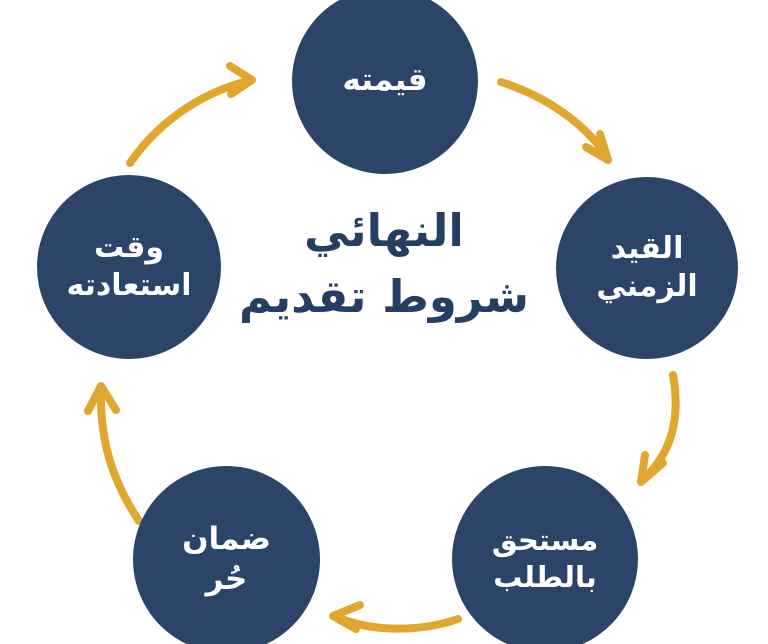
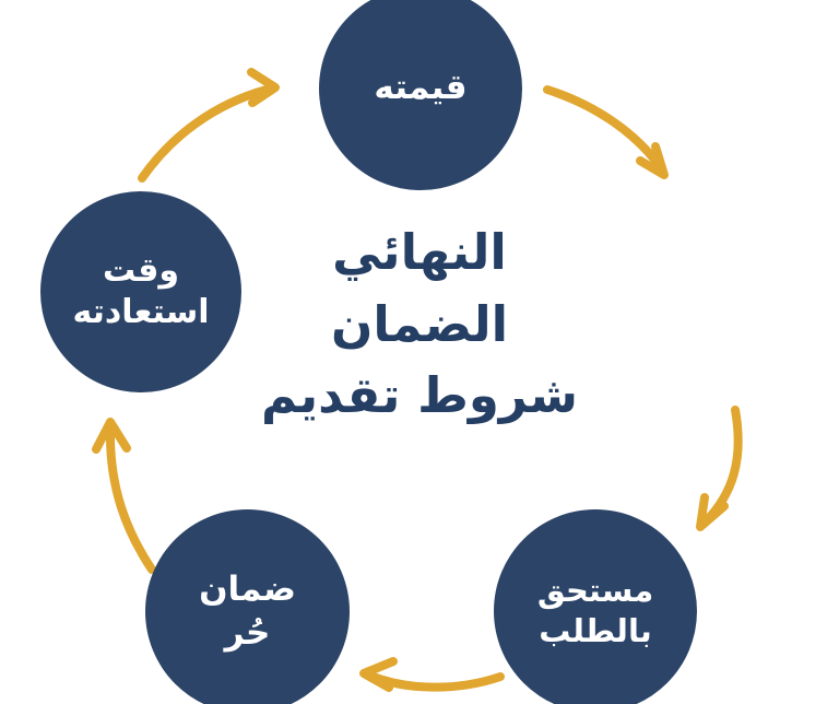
  النهائي
+ الضمان
  شروط تقديم
  قيمته
- القيد
- الزمني
  مستحق
  بالطلب
  ضمان
  حُر
  وقت
  استعادته
